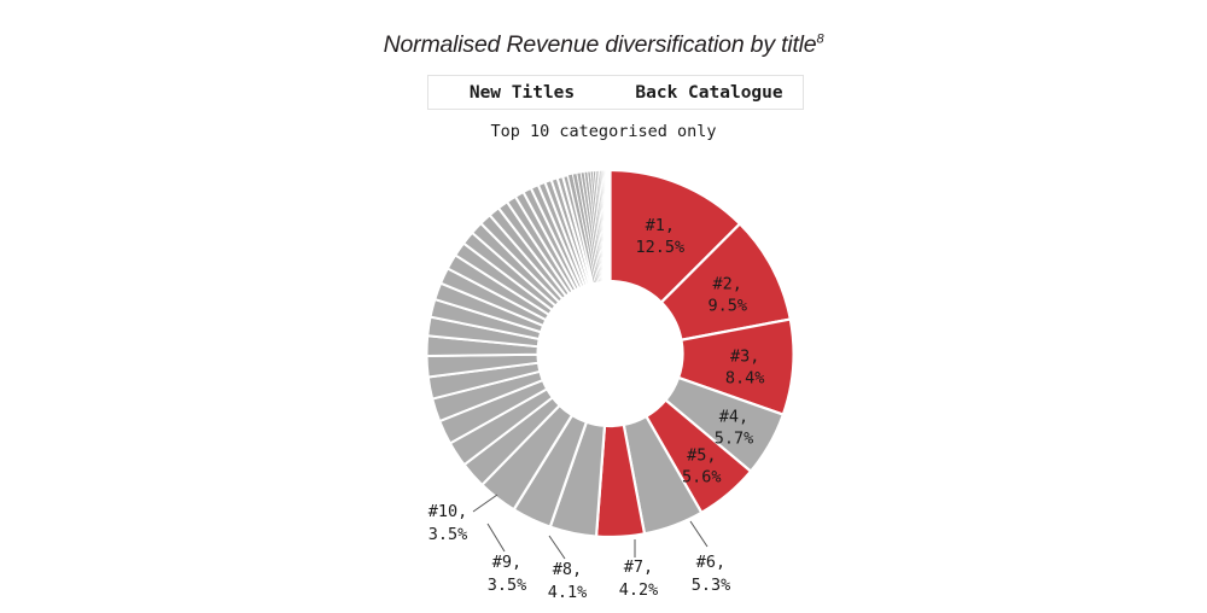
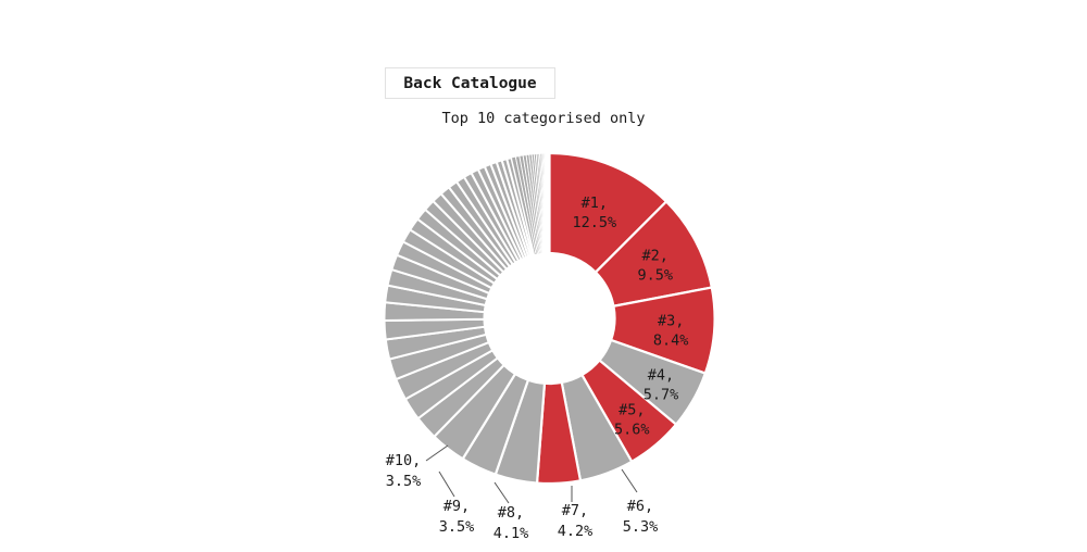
- Normalised Revenue diversification by title8
- New Titles
  Back Catalogue
  Top 10 categorised only
  #1,
  12.5%
  #2,
  9.5%
  #3,
  8.4%
  #4,
  5.7%
  #5,
  5.6%
  #6,
  5.3%
  #7,
  4.2%
  #8,
  4.1%
  #9,
  3.5%
  #10,
  3.5%
